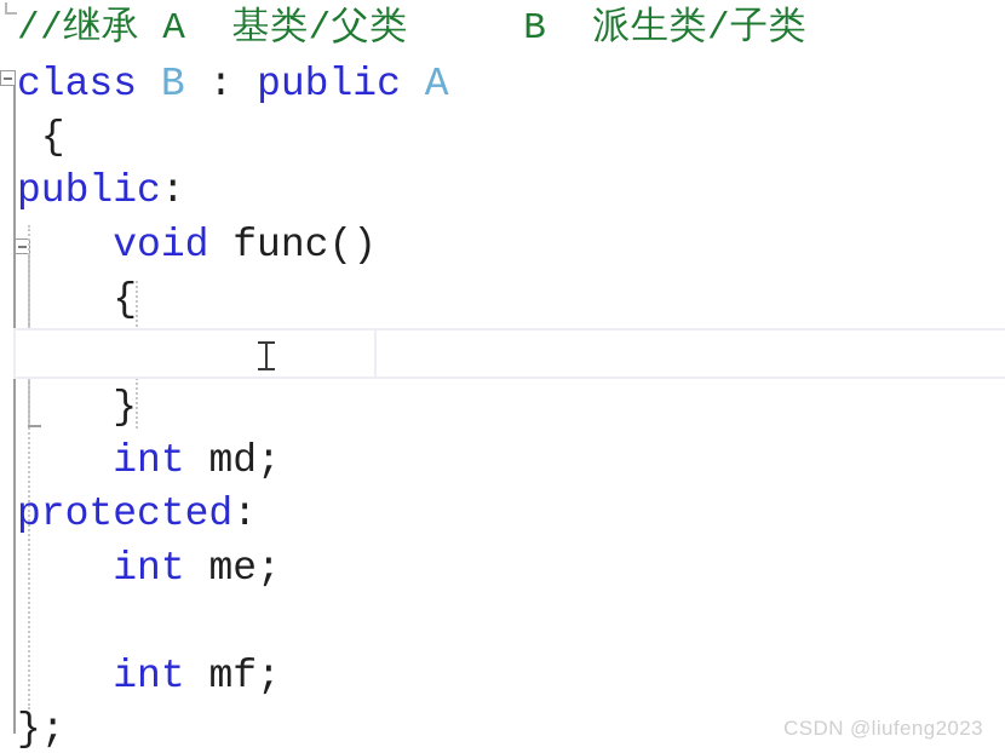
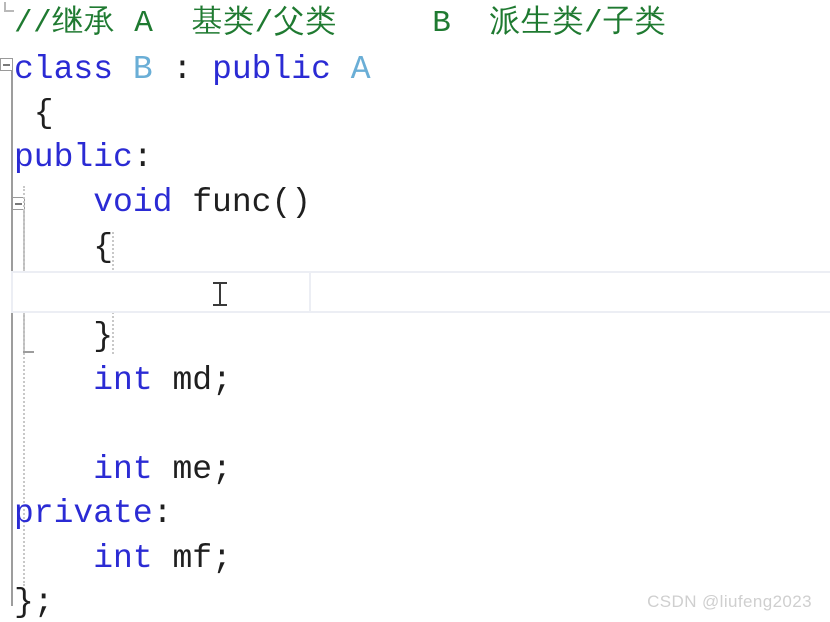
  //继承 A 基类/父类 B 派生类/子类
  class B : public A
  {
  public:
  void func()
  {
  }
  int md;
- protected:
  int me;
+ private:
  int mf;
  };
  CSDN @liufeng2023
